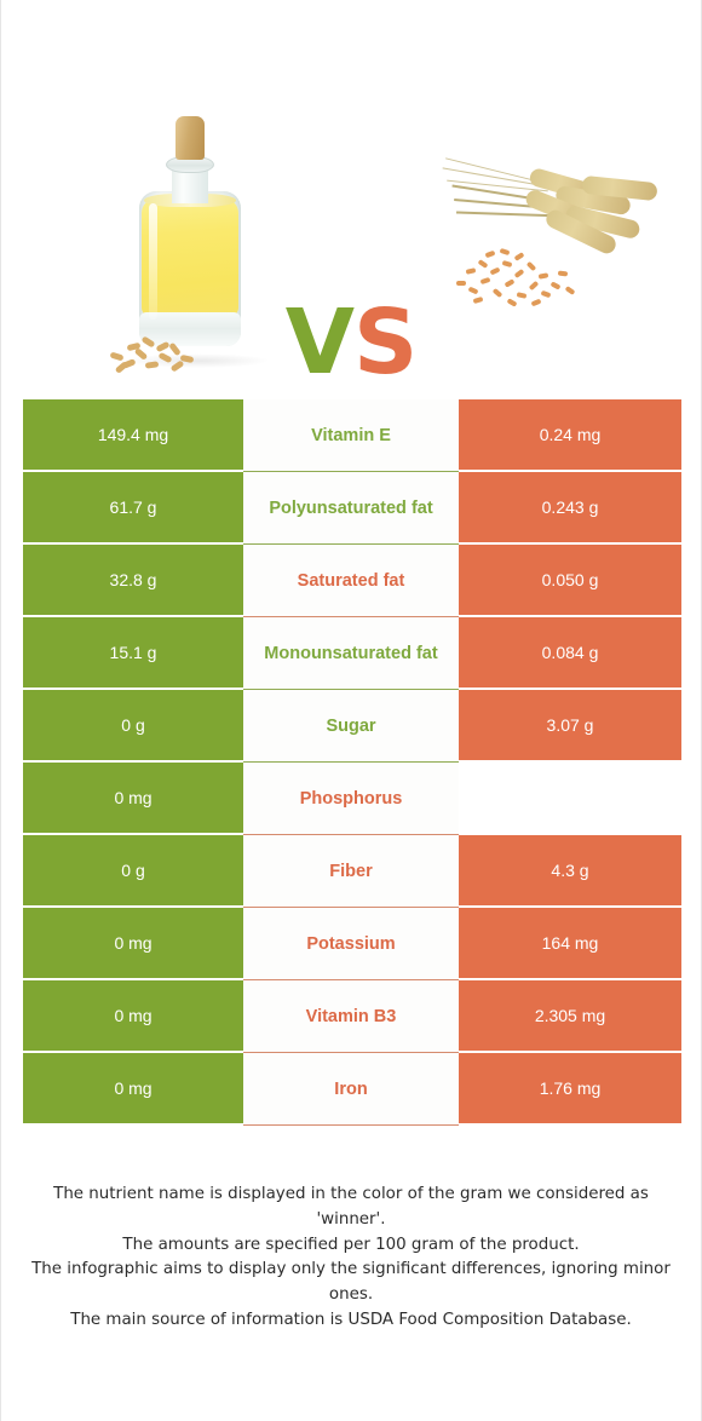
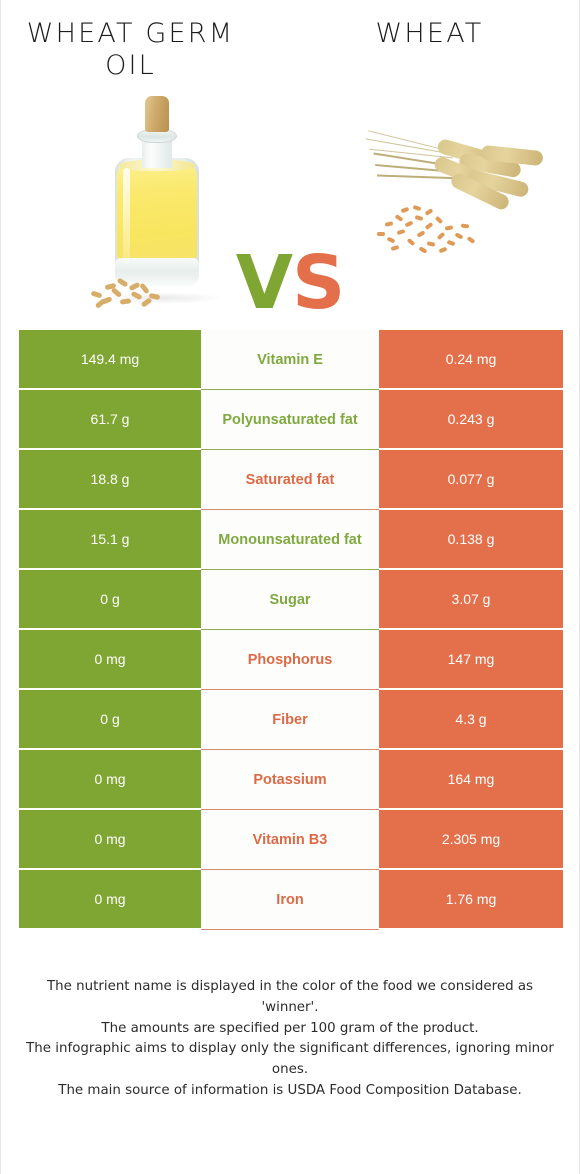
+ WHEAT GERM OIL
+ WHEAT
  VS
  149.4 mg
  Vitamin E
  0.24 mg
  61.7 g
  Polyunsaturated fat
  0.243 g
- 32.8 g
+ 18.8 g
  Saturated fat
- 0.050 g
+ 0.077 g
  15.1 g
  Monounsaturated fat
- 0.084 g
+ 0.138 g
  0 g
  Sugar
  3.07 g
  0 mg
  Phosphorus
+ 147 mg
  0 g
  Fiber
  4.3 g
  0 mg
  Potassium
  164 mg
  0 mg
  Vitamin B3
  2.305 mg
  0 mg
  Iron
  1.76 mg
- The nutrient name is displayed in the color of the gram we considered as 'winner'.
+ The nutrient name is displayed in the color of the food we considered as 'winner'.
  The amounts are specified per 100 gram of the product.
  The infographic aims to display only the significant differences, ignoring minor ones.
  The main source of information is USDA Food Composition Database.
